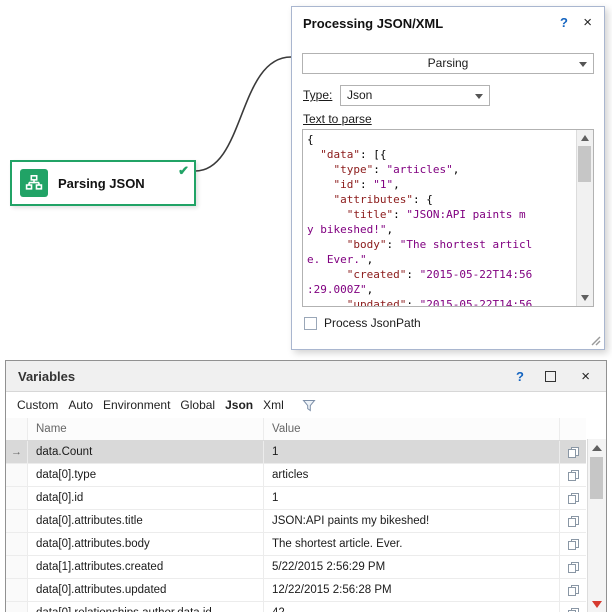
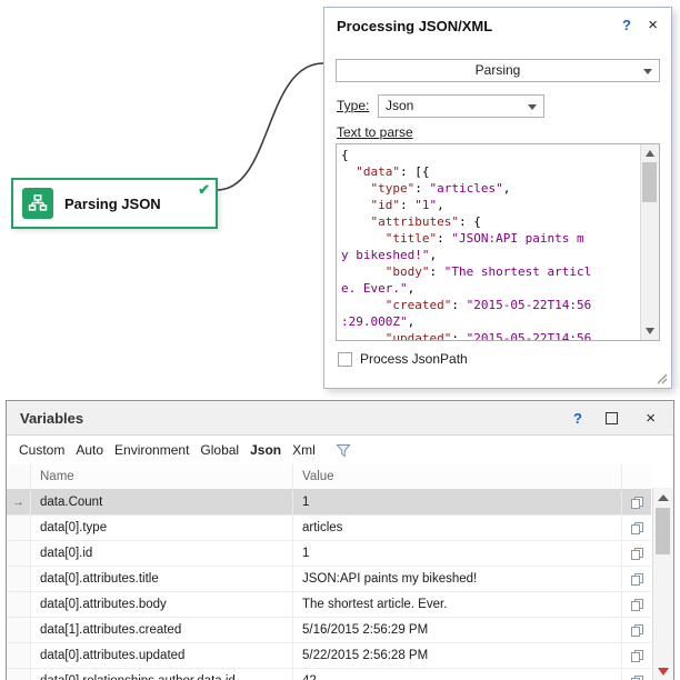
  Parsing JSON
  ✔
  Processing JSON/XML
  ?
  ×
  Parsing
  Type:
  Json
  Text to parse
  {
  "data": [{
  "type": "articles",
  "id": "1",
  "attributes": {
  "title": "JSON:API paints m
  y bikeshed!",
  "body": "The shortest articl
  e. Ever.",
  "created": "2015-05-22T14:56
  :29.000Z",
  "updated": "2015-05-22T14:56
  Process JsonPath
  Variables
  ?
  ×
  Custom
  Auto
  Environment
  Global
  Json
  Xml
  Name
  Value
  →
  data.Count
  1
  data[0].type
  articles
  data[0].id
  1
  data[0].attributes.title
  JSON:API paints my bikeshed!
  data[0].attributes.body
  The shortest article. Ever.
  data[1].attributes.created
- 5/22/2015 2:56:29 PM
+ 5/16/2015 2:56:29 PM
  data[0].attributes.updated
- 12/22/2015 2:56:28 PM
+ 5/22/2015 2:56:28 PM
